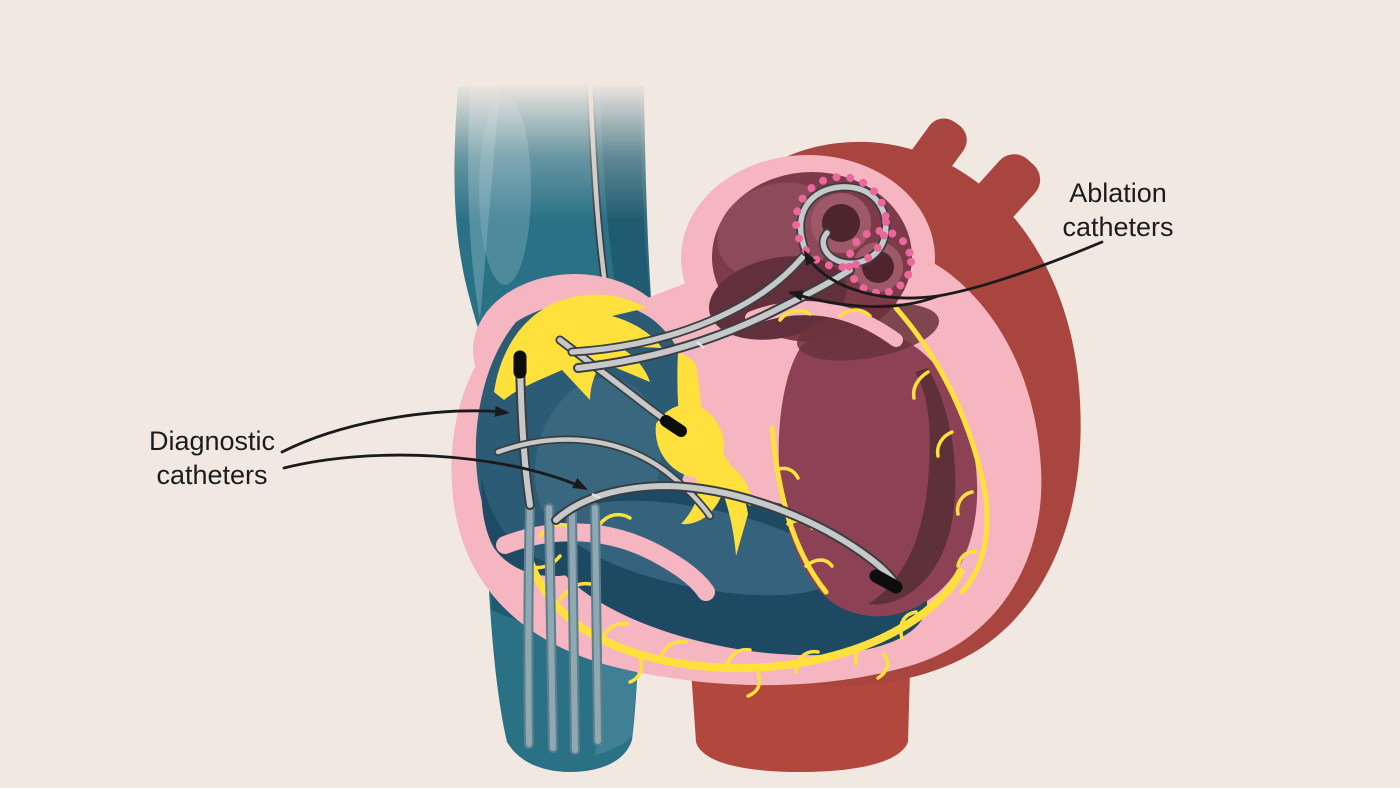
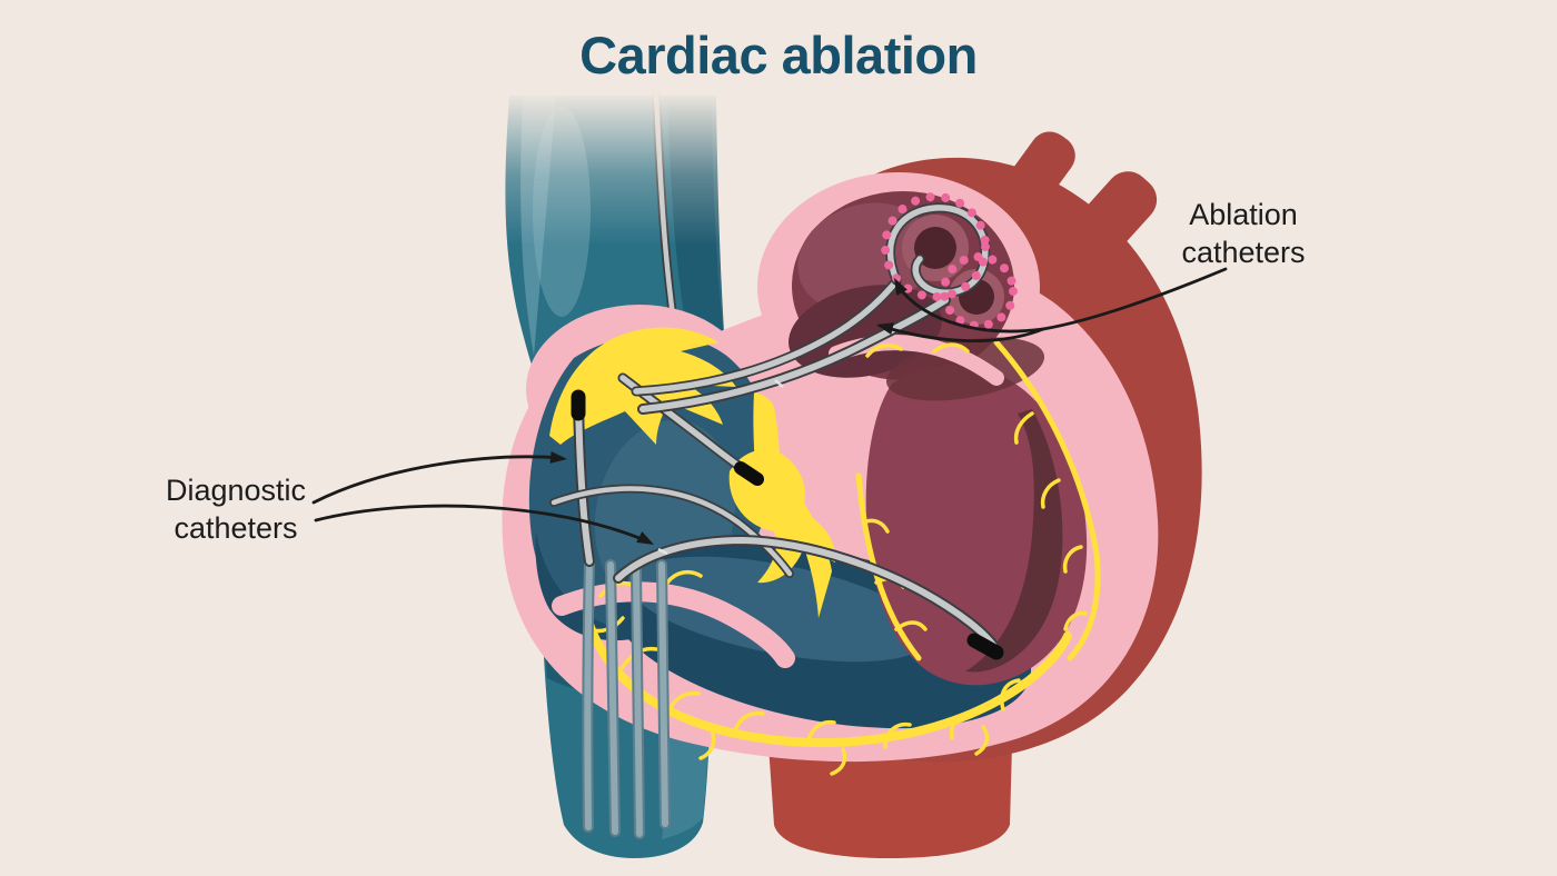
+ Cardiac ablation
  Ablation
  catheters
  Diagnostic
  catheters
